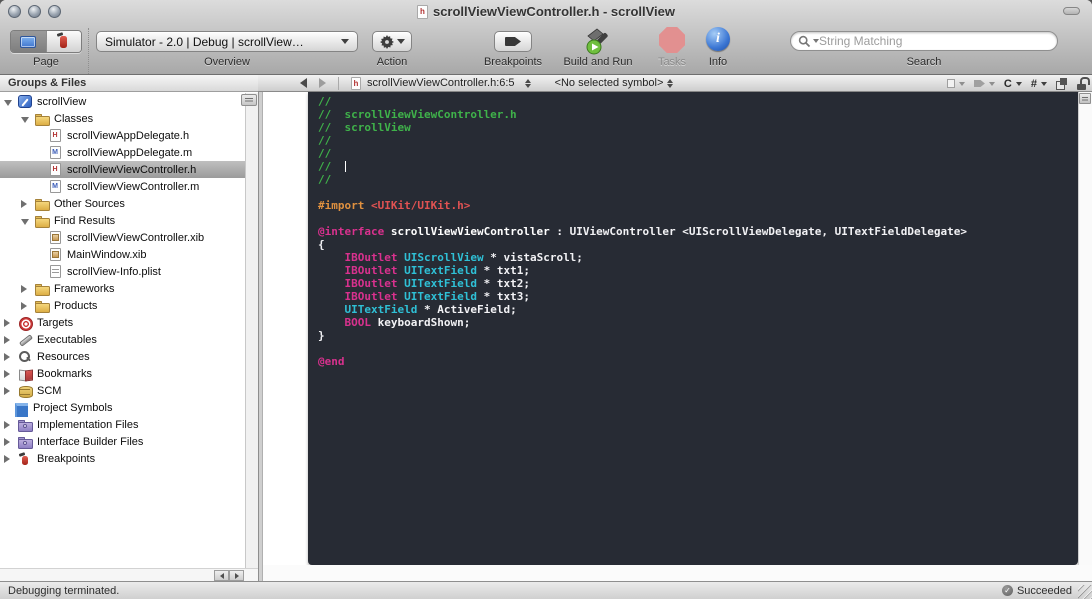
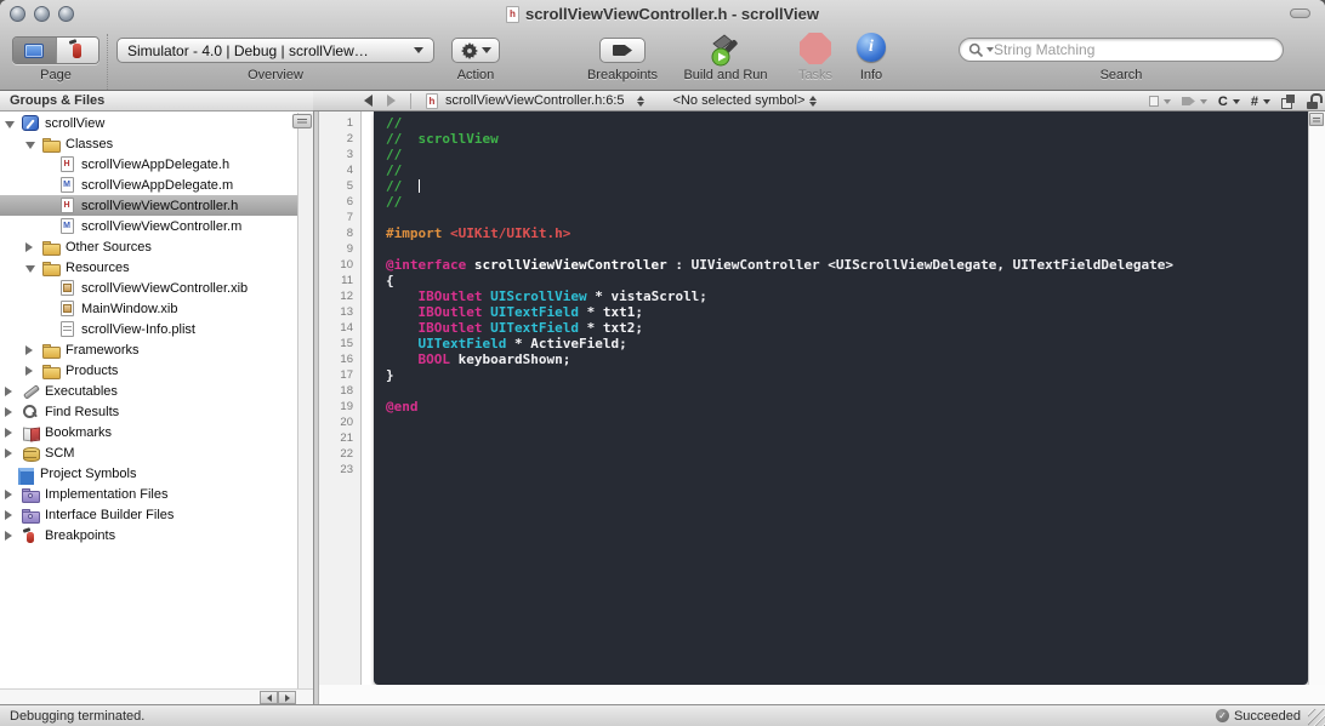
  h
  scrollViewViewController.h - scrollView
  Page
- Simulator - 2.0 | Debug | scrollView…
+ Simulator - 4.0 | Debug | scrollView…
  Overview
  Action
  Breakpoints
  Build and Run
  Tasks
  i
  Info
  String Matching
  Search
  Groups & Files
  scrollView
  Classes
  scrollViewAppDelegate.h
  scrollViewAppDelegate.m
  scrollViewViewController.h
  scrollViewViewController.m
  Other Sources
- Find Results
+ Resources
  scrollViewViewController.xib
  MainWindow.xib
  scrollView-Info.plist
  Frameworks
  Products
- Targets
  Executables
- Resources
+ Find Results
  Bookmarks
  SCM
  Project Symbols
  Implementation Files
  Interface Builder Files
  Breakpoints
  h
  scrollViewViewController.h:6:5
  <No selected symbol>
  C
  #
+ 1
+ 2
+ 3
+ 4
+ 5
+ 6
+ 7
+ 8
+ 9
+ 10
+ 11
+ 12
+ 13
+ 14
+ 15
+ 16
+ 17
+ 18
+ 19
+ 20
+ 21
+ 22
+ 23
  //
- // scrollViewViewController.h
  // scrollView
  //
  //
  //
  //
  #import <UIKit/UIKit.h>
  @interface scrollViewViewController : UIViewController <UIScrollViewDelegate, UITextFieldDelegate>
  {
  IBOutlet UIScrollView * vistaScroll;
  IBOutlet UITextField * txt1;
  IBOutlet UITextField * txt2;
- IBOutlet UITextField * txt3;
  UITextField * ActiveField;
  BOOL keyboardShown;
  }
  @end
  Debugging terminated.
  ✓
  Succeeded
